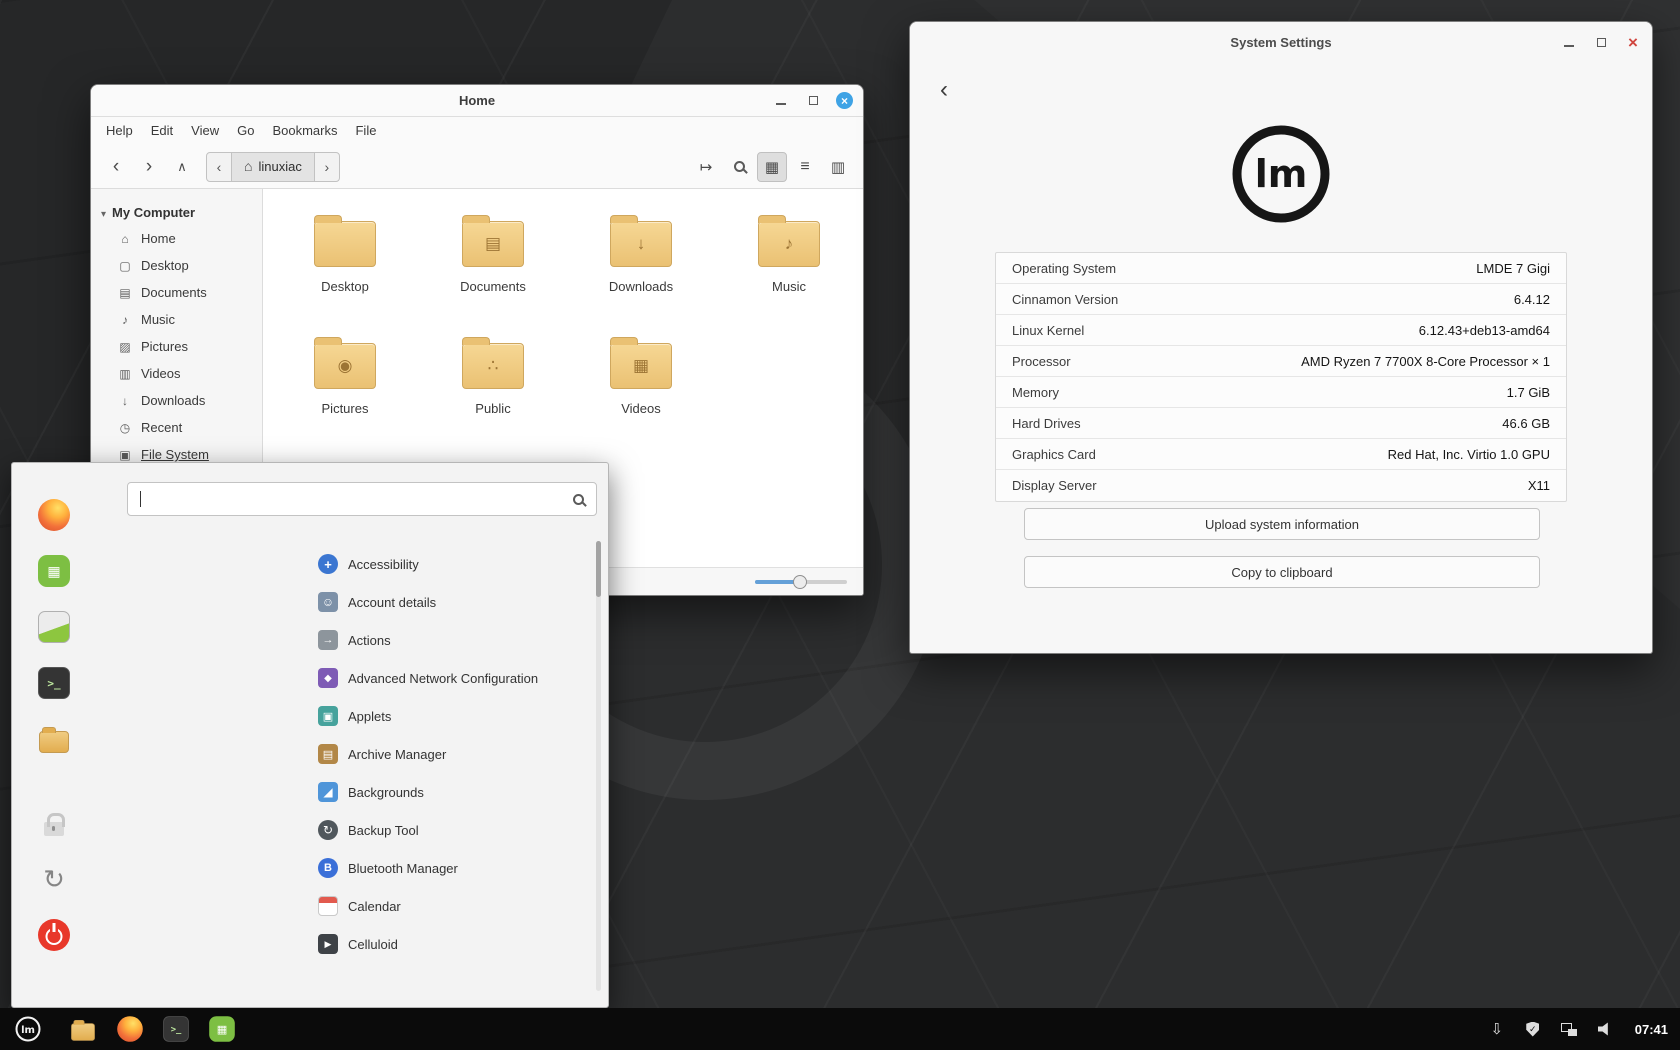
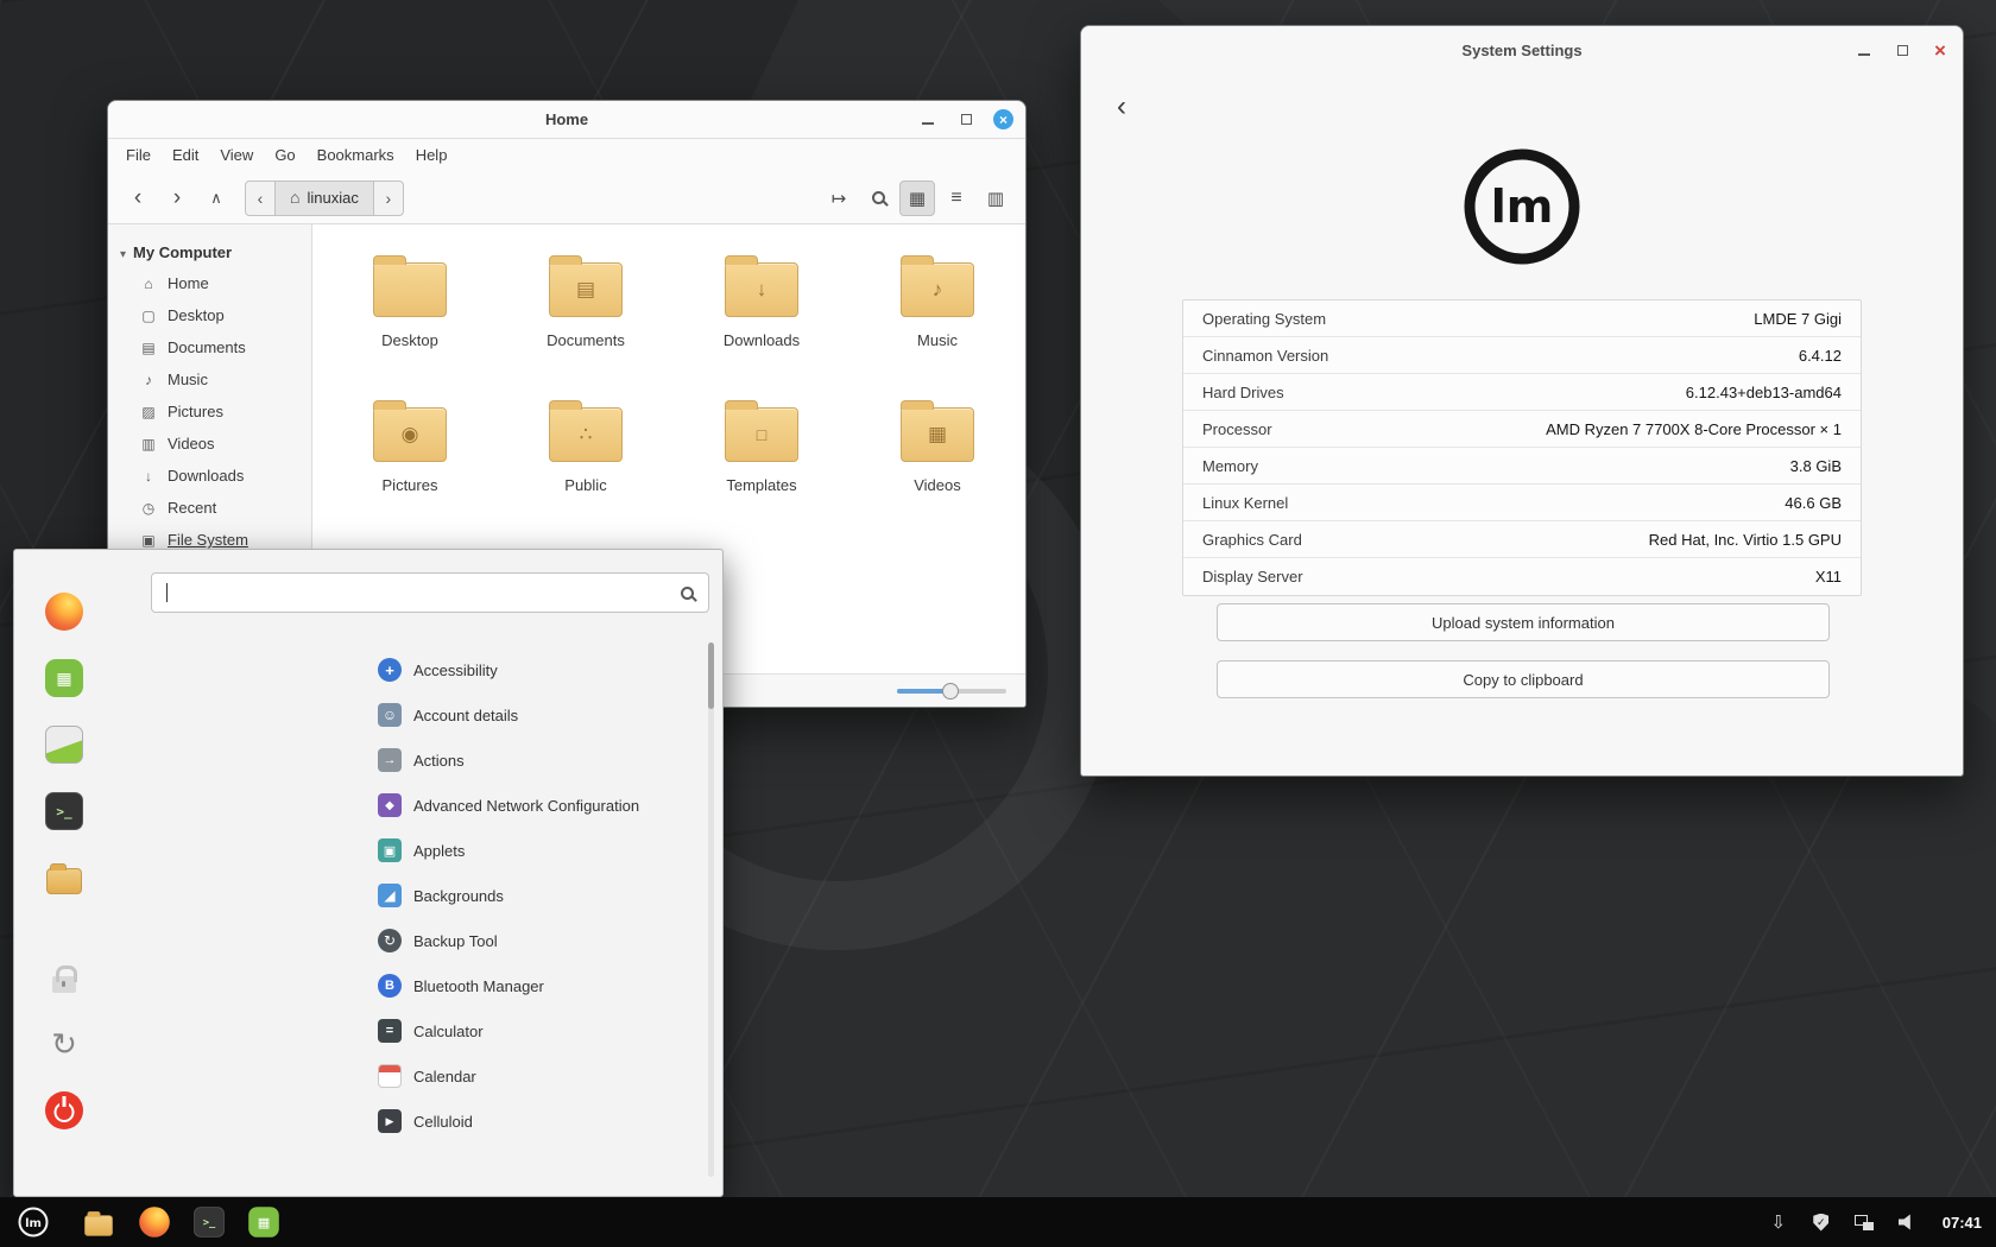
  Home
- Help
+ File
  Edit
  View
  Go
  Bookmarks
- File
+ Help
  ‹
  linuxiac
  ›
  My Computer
  Home
  Desktop
  Documents
  Music
  Pictures
  Videos
  Downloads
  Recent
  File System
  Desktop
  Documents
  Downloads
  Music
  Pictures
  Public
+ Templates
  Videos
  System Settings
  lm
  Operating System
  LMDE 7 Gigi
  Cinnamon Version
  6.4.12
- Linux Kernel
+ Hard Drives
  6.12.43+deb13-amd64
  Processor
  AMD Ryzen 7 7700X 8-Core Processor × 1
  Memory
- 1.7 GiB
+ 3.8 GiB
- Hard Drives
+ Linux Kernel
  46.6 GB
  Graphics Card
- Red Hat, Inc. Virtio 1.0 GPU
+ Red Hat, Inc. Virtio 1.5 GPU
  Display Server
  X11
  Upload system information
  Copy to clipboard
  Accessibility
  Account details
  Actions
  Advanced Network Configuration
  Applets
- Archive Manager
  Backgrounds
  Backup Tool
  Bluetooth Manager
+ Calculator
  Calendar
  Celluloid
  lm
  07:41
